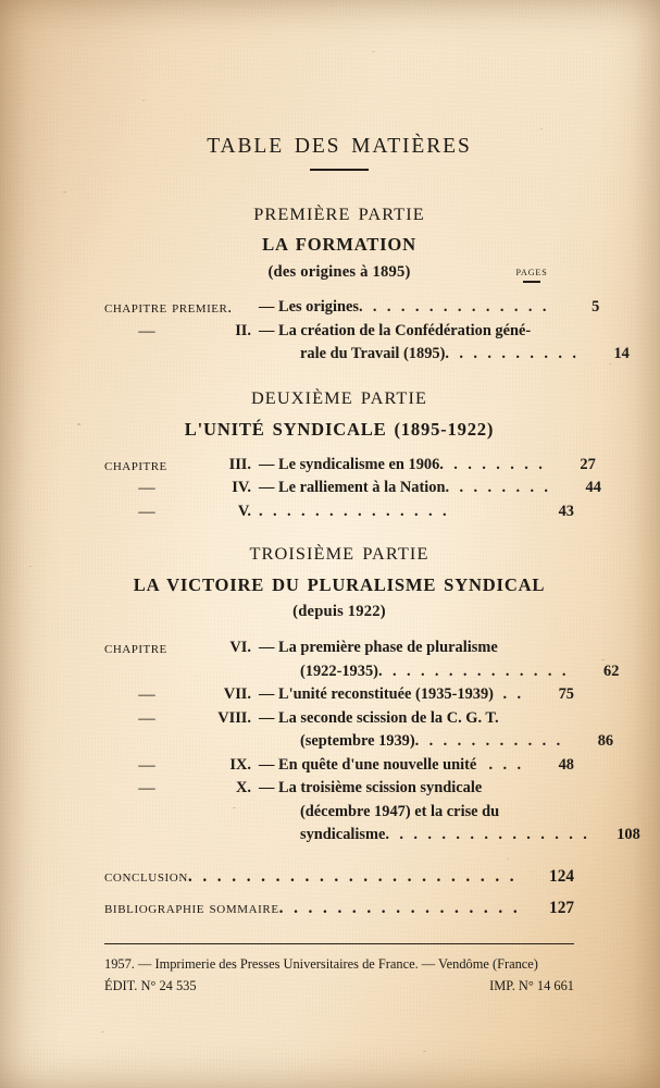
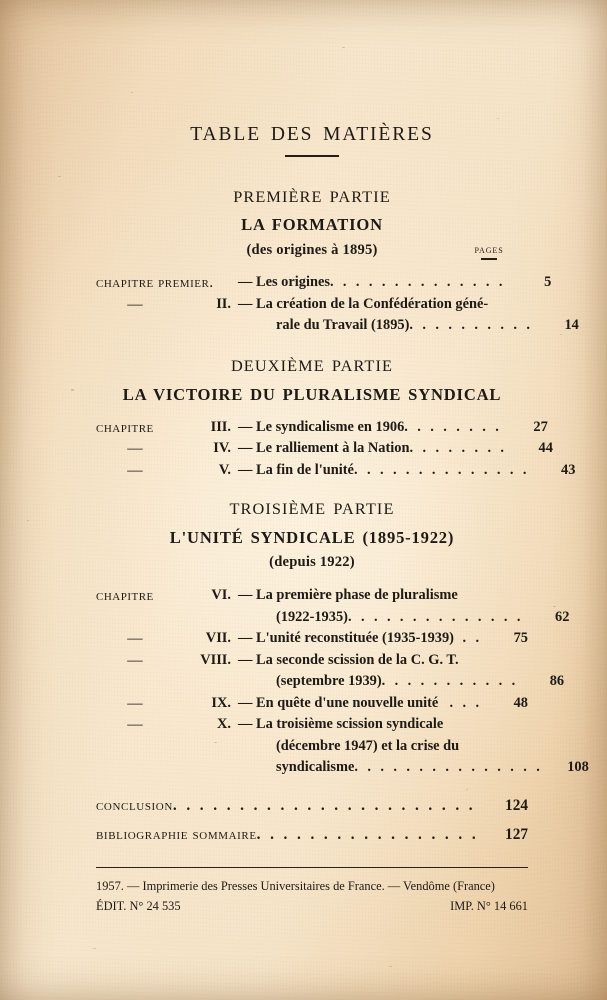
  TABLE DES MATIÈRES
  PREMIÈRE PARTIE
  LA FORMATION
  (des origines à 1895)
  pages
  chapitre premier.
  — Les origines
  . . . . . . . . . . . . . .
  5
  —
  II.
  — La création de la Confédération géné-
  rale du Travail (1895)
  . . . . . . . . . .
  14
  DEUXIÈME PARTIE
- L'UNITÉ SYNDICALE (1895-1922)
+ LA VICTOIRE DU PLURALISME SYNDICAL
  chapitre
  III.
  — Le syndicalisme en 1906
  . . . . . . . .
  27
  —
  IV.
  — Le ralliement à la Nation
  . . . . . . . .
  44
  —
  V.
+ — La fin de l'unité
  . . . . . . . . . . . . . .
  43
  TROISIÈME PARTIE
- LA VICTOIRE DU PLURALISME SYNDICAL
+ L'UNITÉ SYNDICALE (1895-1922)
  (depuis 1922)
  chapitre
  VI.
  — La première phase de pluralisme
  (1922-1935)
  . . . . . . . . . . . . . .
  62
  —
  VII.
  — L'unité reconstituée (1935-1939)
  . .
  75
  —
  VIII.
  — La seconde scission de la C. G. T.
  (septembre 1939)
  . . . . . . . . . . .
  86
  —
  IX.
  — En quête d'une nouvelle unité
  . . .
  48
  —
  X.
  — La troisième scission syndicale
  (décembre 1947) et la crise du
  syndicalisme
  . . . . . . . . . . . . . . .
  108
  conclusion
  124
  bibliographie sommaire
  127
  1957. — Imprimerie des Presses Universitaires de France. — Vendôme (France)
  ÉDIT. N° 24 535
  IMP. N° 14 661
